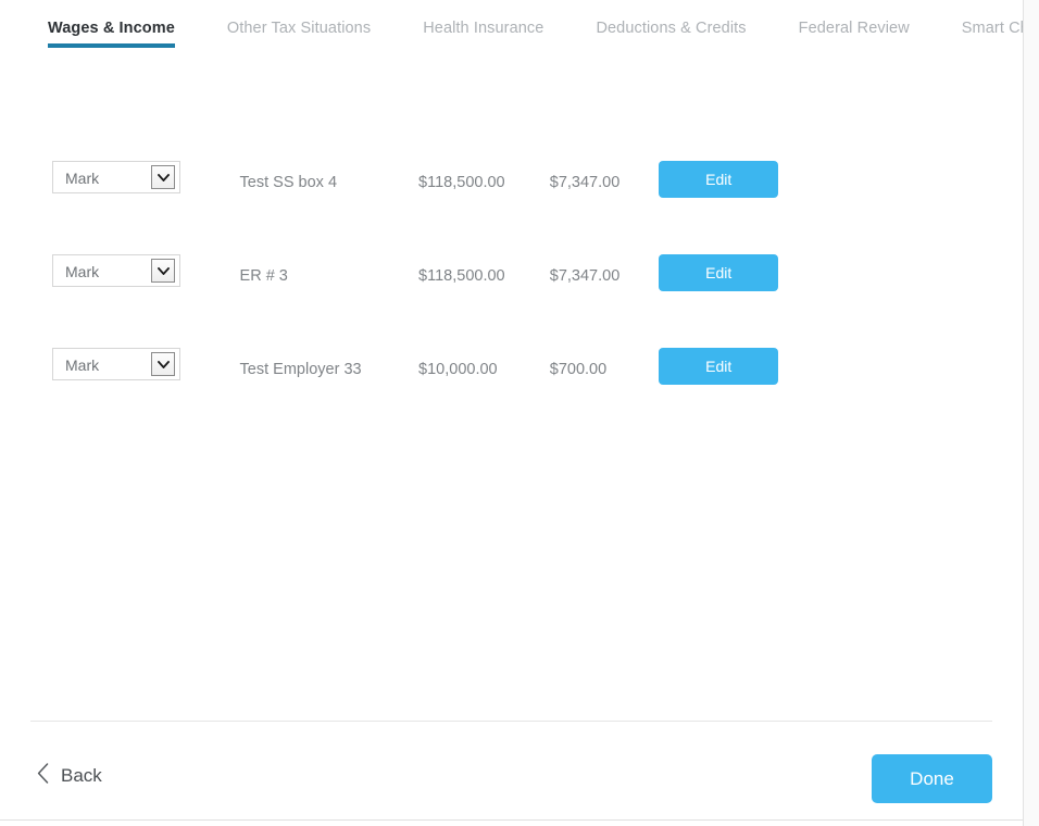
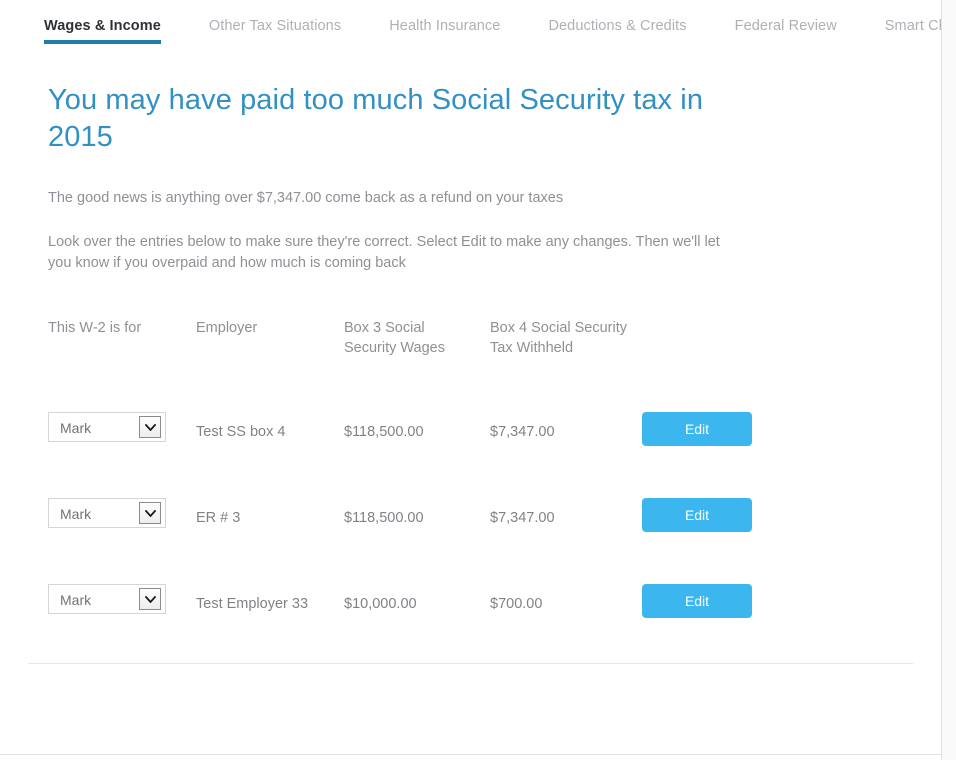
  Wages & Income
  Other Tax Situations
  Health Insurance
  Deductions & Credits
  Federal Review
+ You may have paid too much Social Security tax in 2015
+ The good news is anything over $7,347.00 come back as a refund on your taxes
+ Look over the entries below to make sure they're correct. Select Edit to make any changes. Then we'll let you know if you overpaid and how much is coming back
+ This W-2 is for	Employer	Box 3 Social Security Wages	Box 4 Social Security Tax Withheld
  Mark	Test SS box 4	$118,500.00	$7,347.00	Edit
  Mark	ER # 3	$118,500.00	$7,347.00	Edit
  Mark	Test Employer 33	$10,000.00	$700.00	Edit
- Back
- Done
